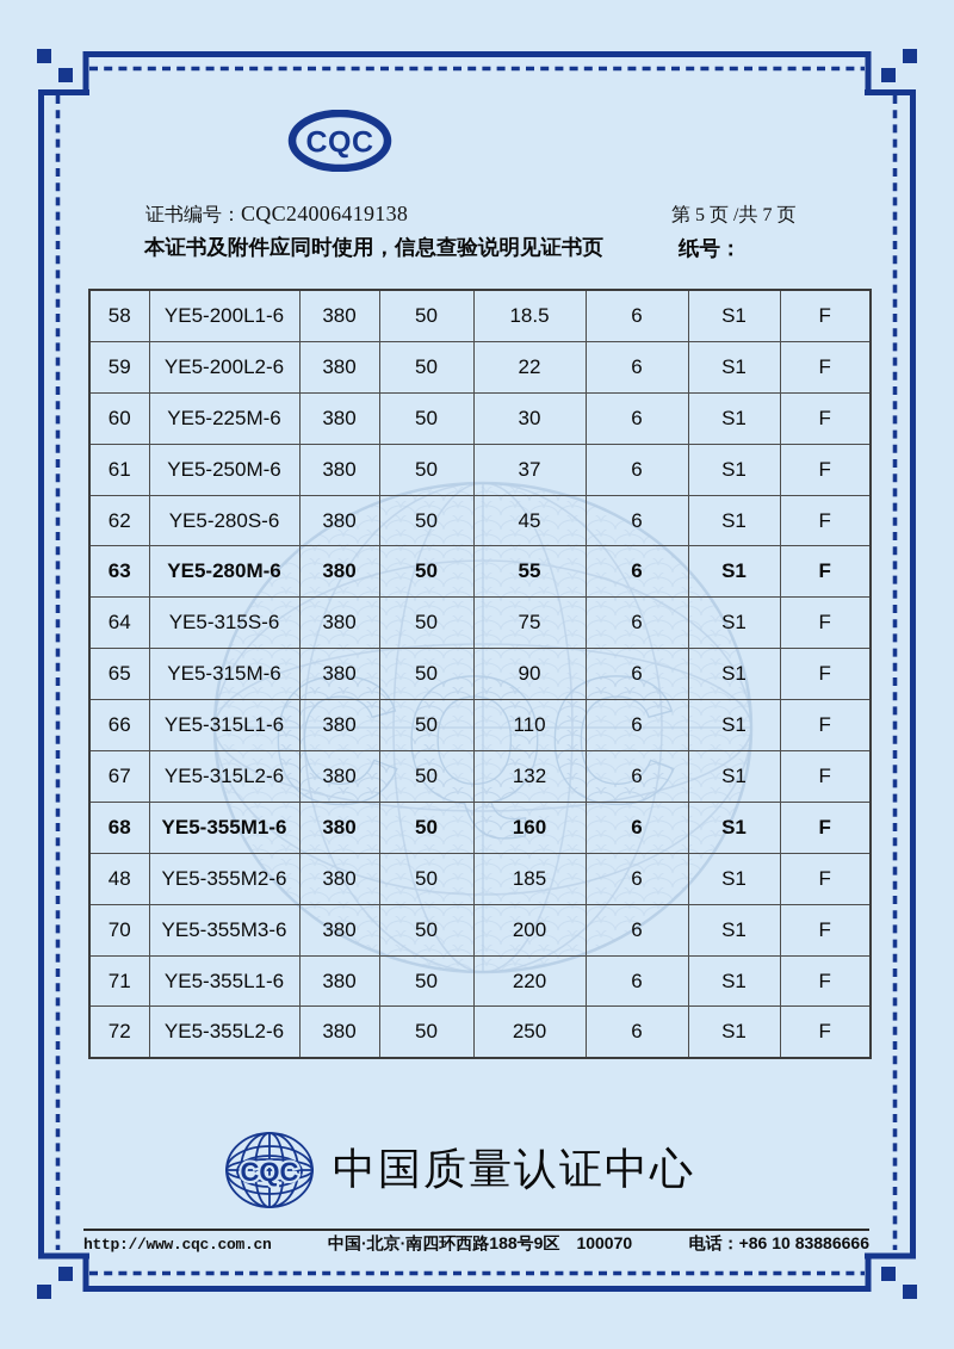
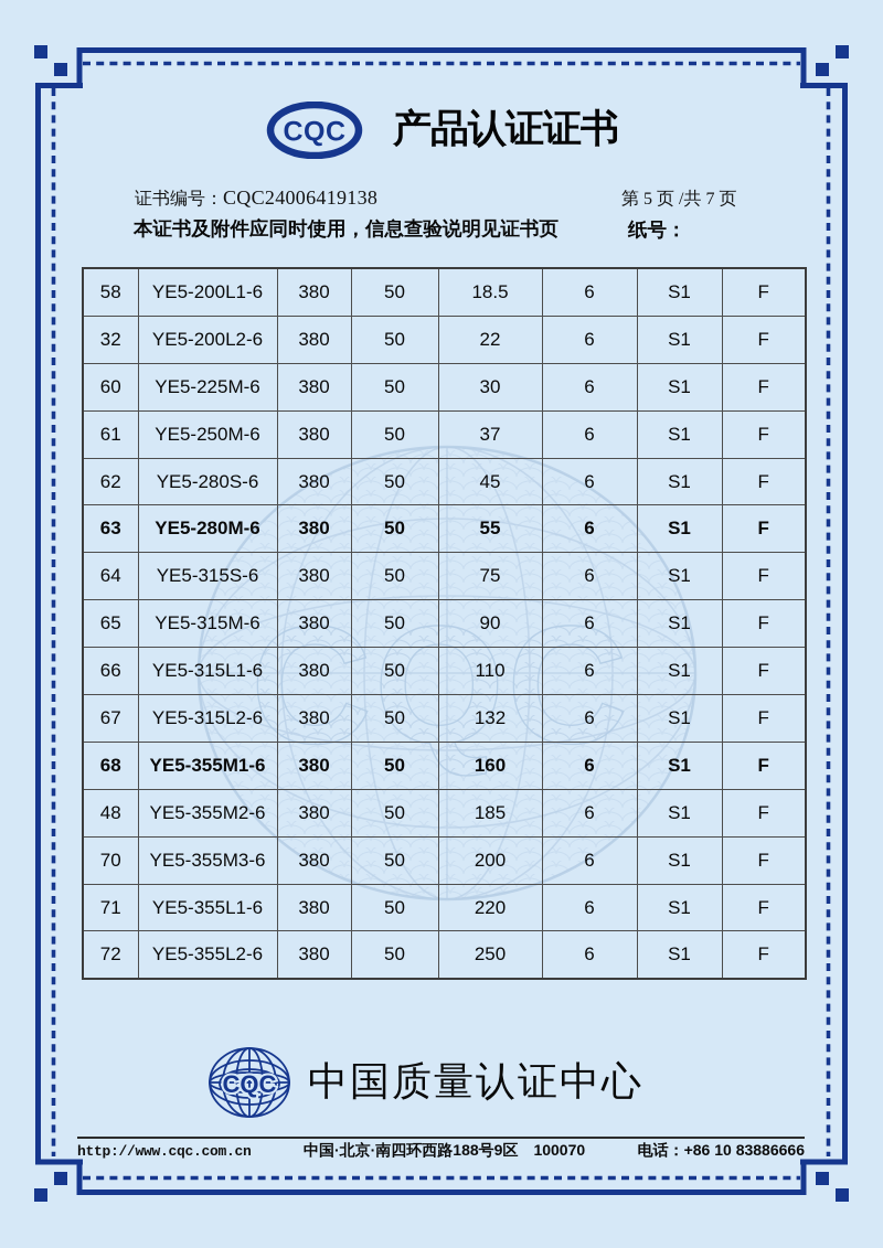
  CQC
  CQC
+ 产品认证证书
  证书编号：CQC24006419138
  第 5 页 /共 7 页
  本证书及附件应同时使用，信息查验说明见证书页
  纸号：
  58	YE5-200L1-6	380	50	18.5	6	S1	F
- 59	YE5-200L2-6	380	50	22	6	S1	F
+ 32	YE5-200L2-6	380	50	22	6	S1	F
  60	YE5-225M-6	380	50	30	6	S1	F
  61	YE5-250M-6	380	50	37	6	S1	F
  62	YE5-280S-6	380	50	45	6	S1	F
  63	YE5-280M-6	380	50	55	6	S1	F
  64	YE5-315S-6	380	50	75	6	S1	F
  65	YE5-315M-6	380	50	90	6	S1	F
  66	YE5-315L1-6	380	50	110	6	S1	F
  67	YE5-315L2-6	380	50	132	6	S1	F
  68	YE5-355M1-6	380	50	160	6	S1	F
  48	YE5-355M2-6	380	50	185	6	S1	F
  70	YE5-355M3-6	380	50	200	6	S1	F
  71	YE5-355L1-6	380	50	220	6	S1	F
  72	YE5-355L2-6	380	50	250	6	S1	F
  CQC
  中国质量认证中心
  http://www.cqc.com.cn
  中国·北京·南四环西路188号9区 100070
  电话：+86 10 83886666
